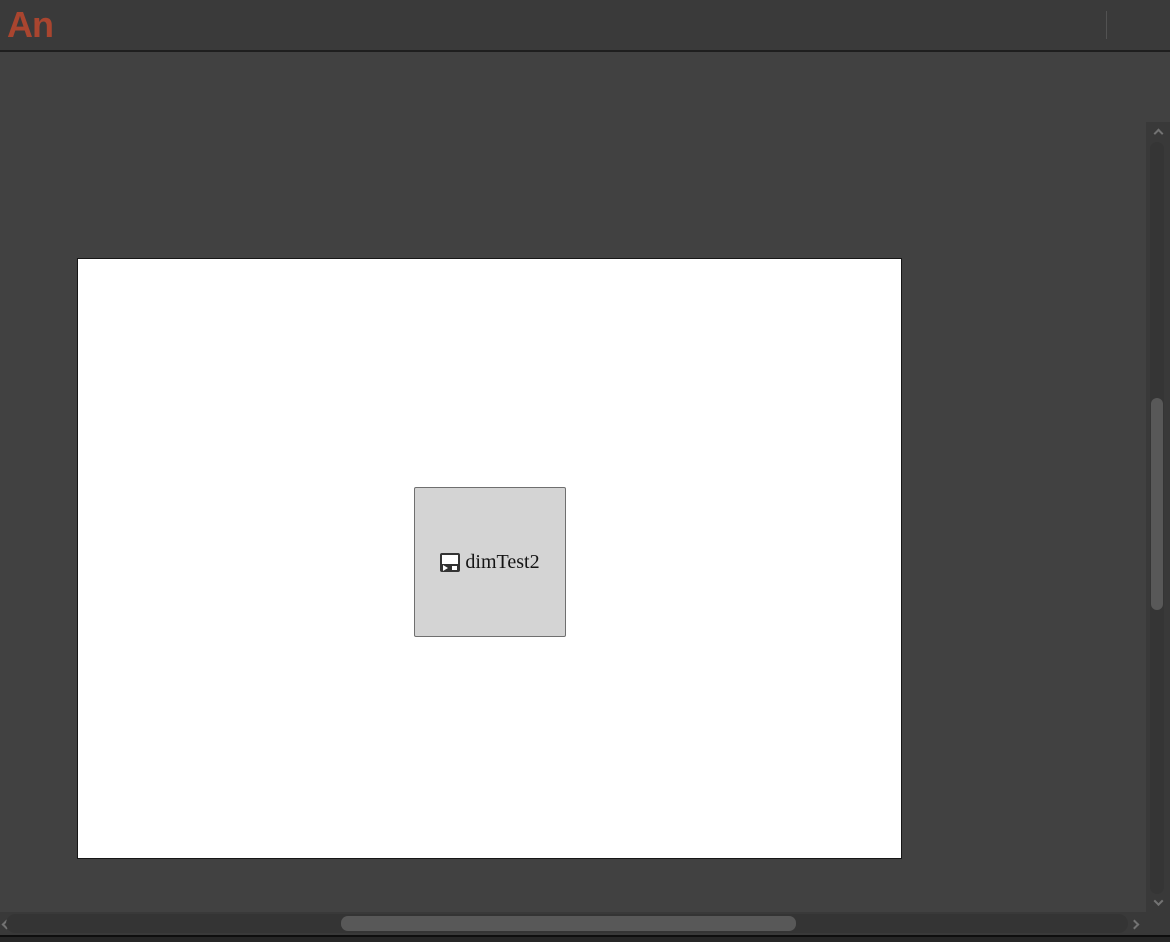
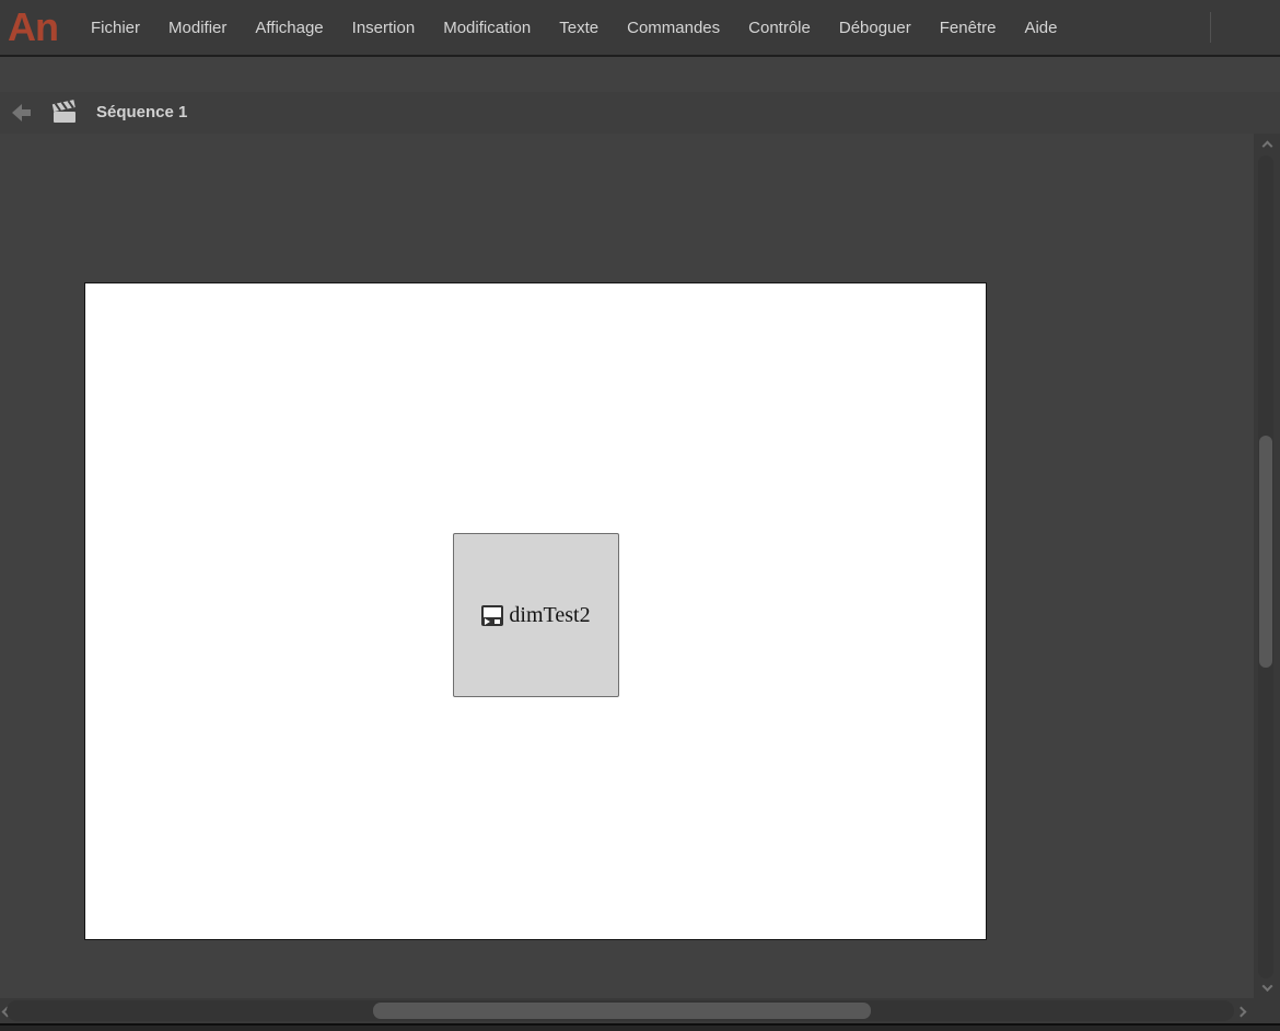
  An
+ Fichier
+ Modifier
+ Affichage
+ Insertion
+ Modification
+ Texte
+ Commandes
+ Contrôle
+ Déboguer
+ Fenêtre
+ Aide
+ Séquence 1
  dimTest2
